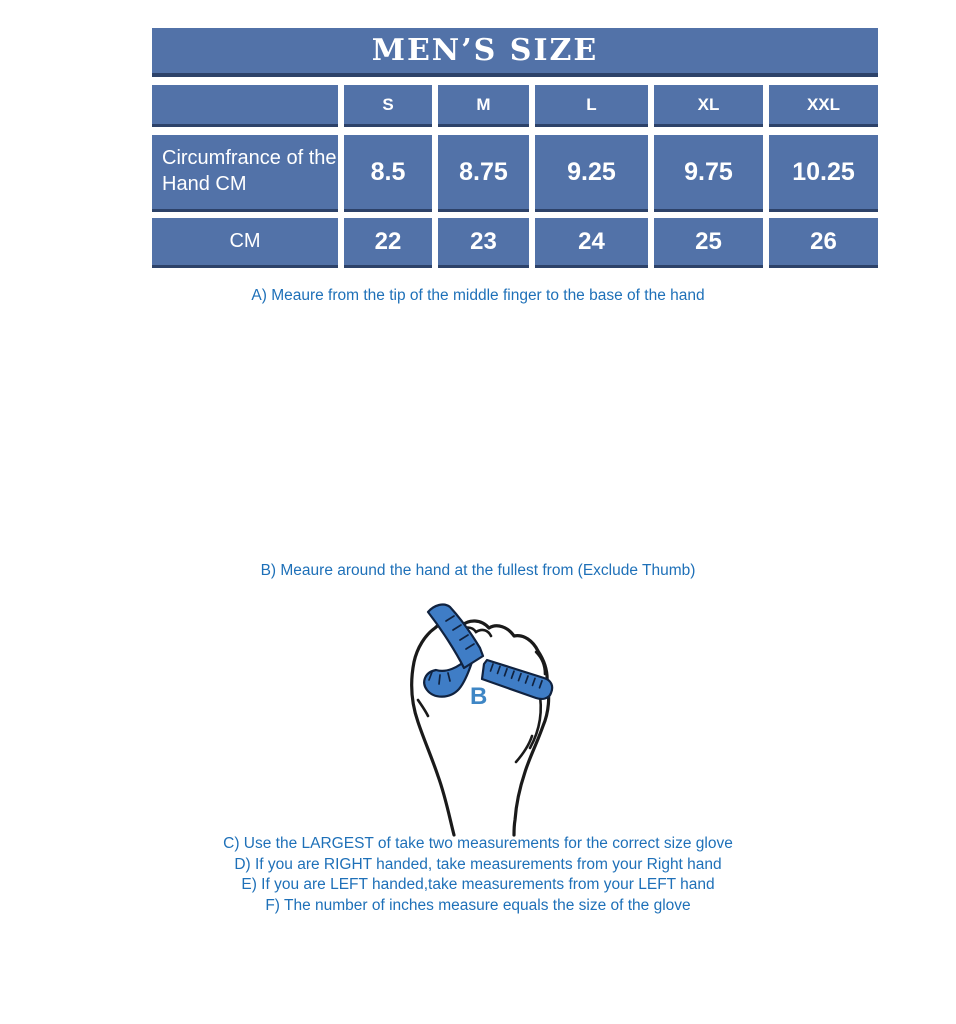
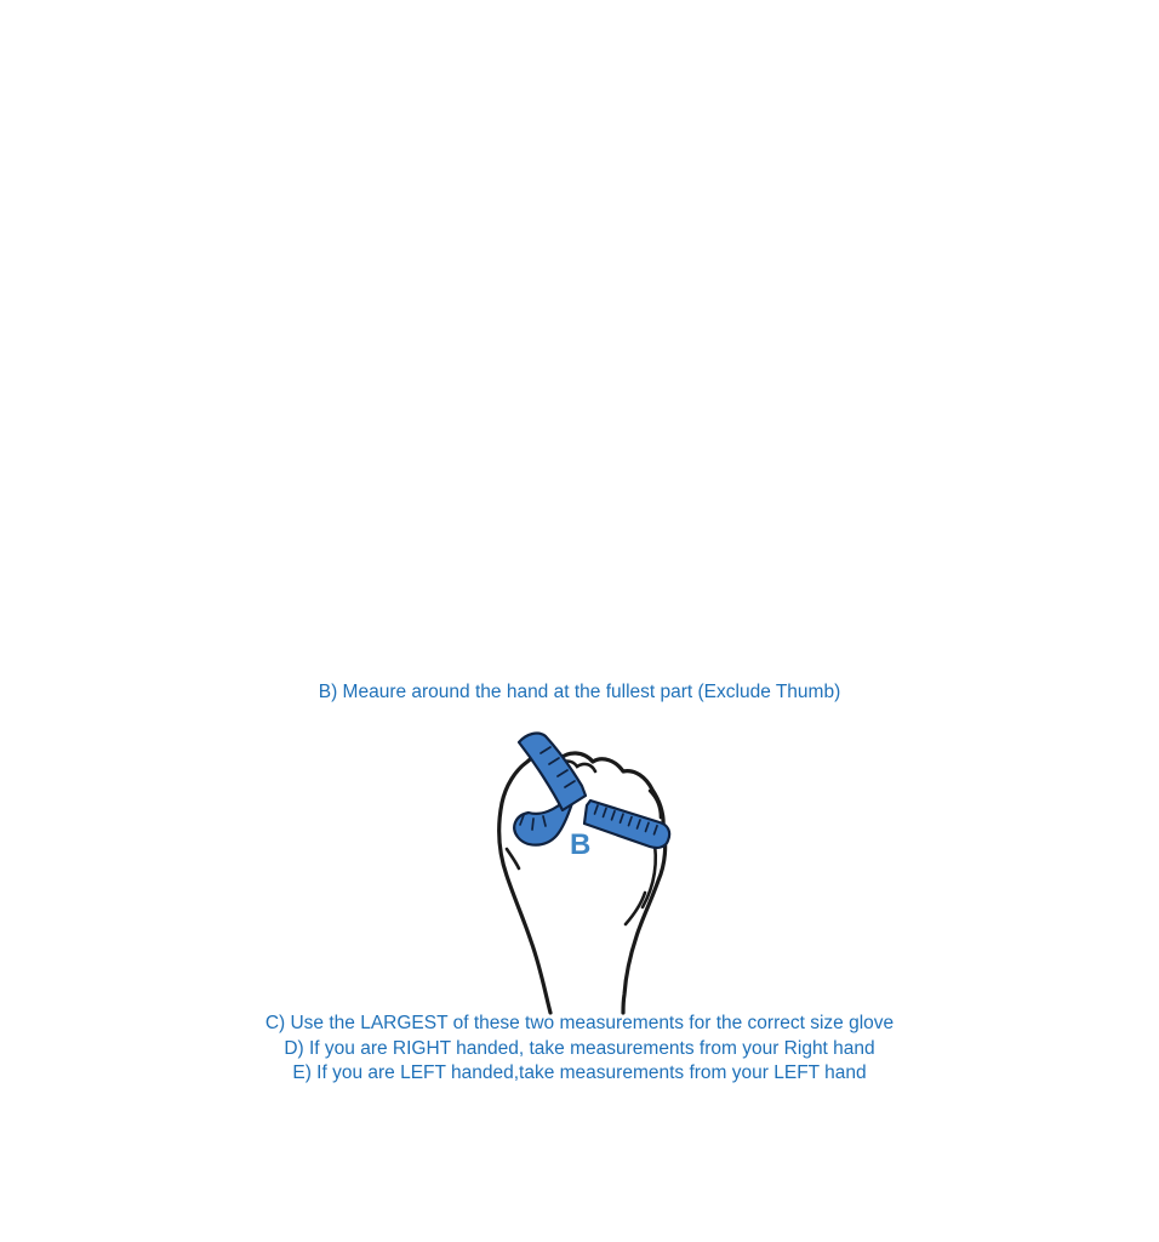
- MEN’S SIZE
- S
- M
- L
- XL
- XXL
- Circumfrance of the Hand CM
- 8.5
- 8.75
- 9.25
- 9.75
- 10.25
- CM
- 22
- 23
- 24
- 25
- 26
- A) Meaure from the tip of the middle finger to the base of the hand
- B) Meaure around the hand at the fullest from (Exclude Thumb)
+ B) Meaure around the hand at the fullest part (Exclude Thumb)
  B
- C) Use the LARGEST of take two measurements for the correct size glove
+ C) Use the LARGEST of these two measurements for the correct size glove
  D) If you are RIGHT handed, take measurements from your Right hand
  E) If you are LEFT handed,take measurements from your LEFT hand
- F) The number of inches measure equals the size of the glove
